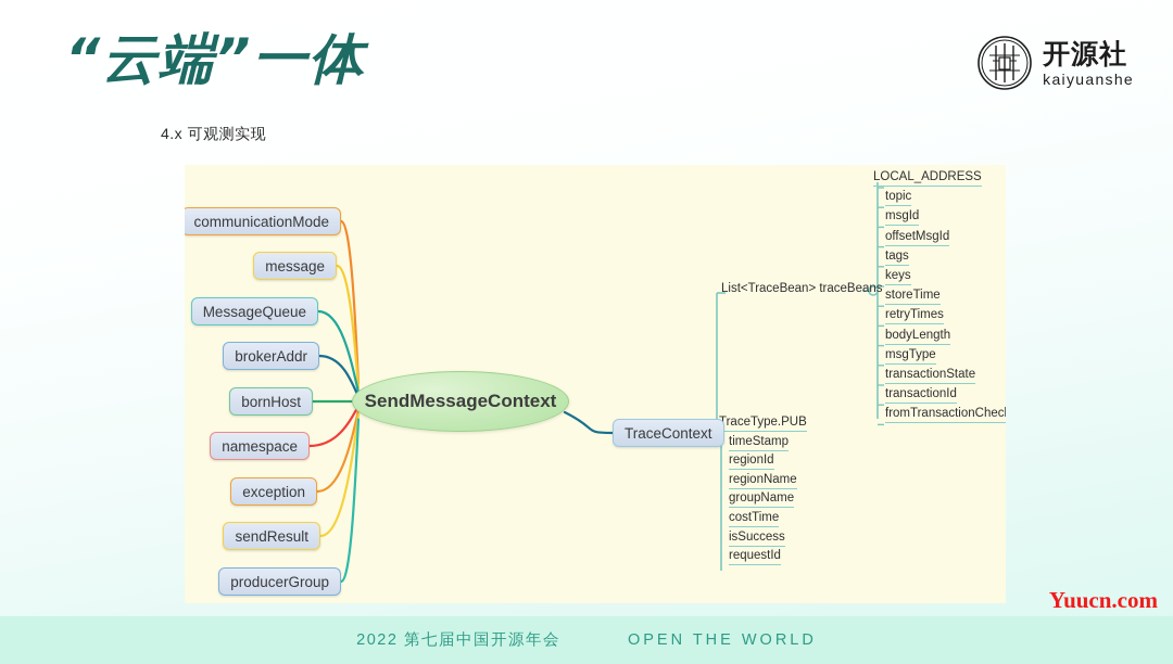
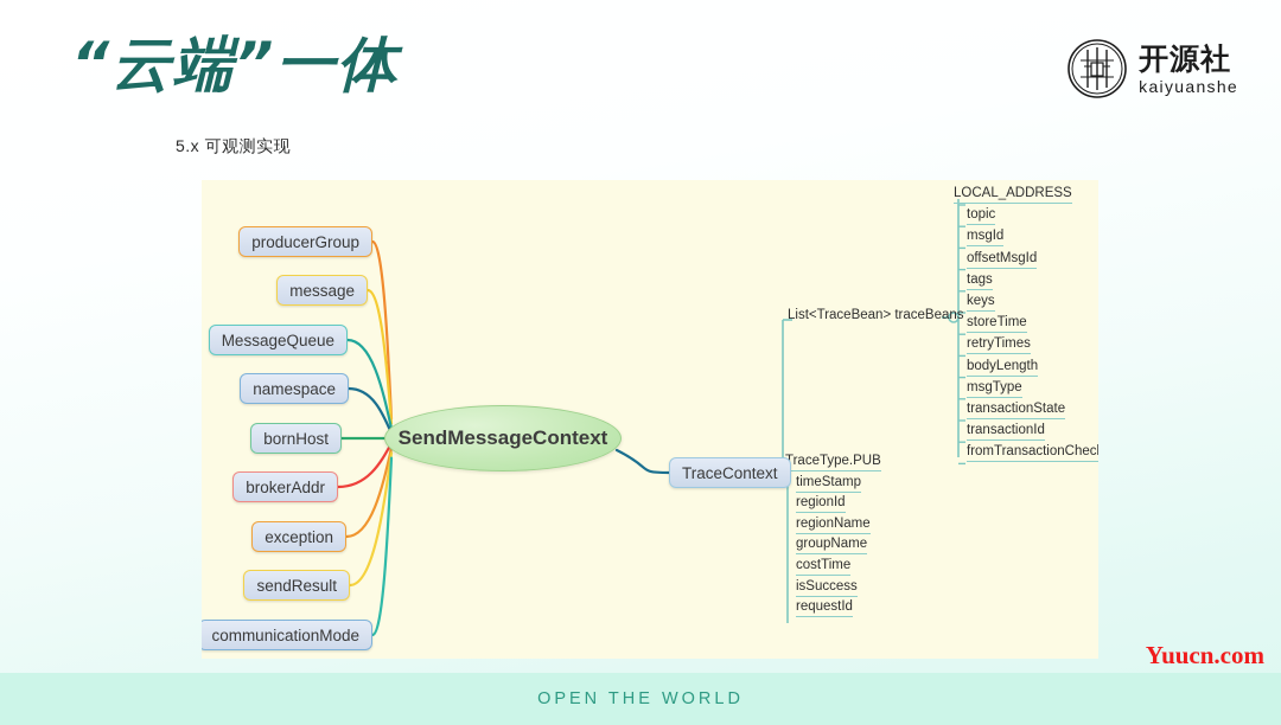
  “云端”一体
- 4.x 可观测实现
+ 5.x 可观测实现
  开源社
  kaiyuanshe
- communicationMode
+ producerGroup
  message
  MessageQueue
- brokerAddr
+ namespace
  bornHost
- namespace
+ brokerAddr
  exception
  sendResult
- producerGroup
+ communicationMode
  List<TraceBean> traceBeans
  LOCAL_ADDRESS
  topic
  msgId
  offsetMsgId
  tags
  keys
  storeTime
  retryTimes
  bodyLength
  msgType
  transactionState
  transactionId
  fromTransactionChec
  raceType.PUB
  timeStamp
  regionId
  regionName
  groupName
  costTime
  isSuccess
  requestId
  SendMessageContext
  TraceContext
- 2022 第七届中国开源年会
  OPEN THE WORLD
  Yuucn.com
